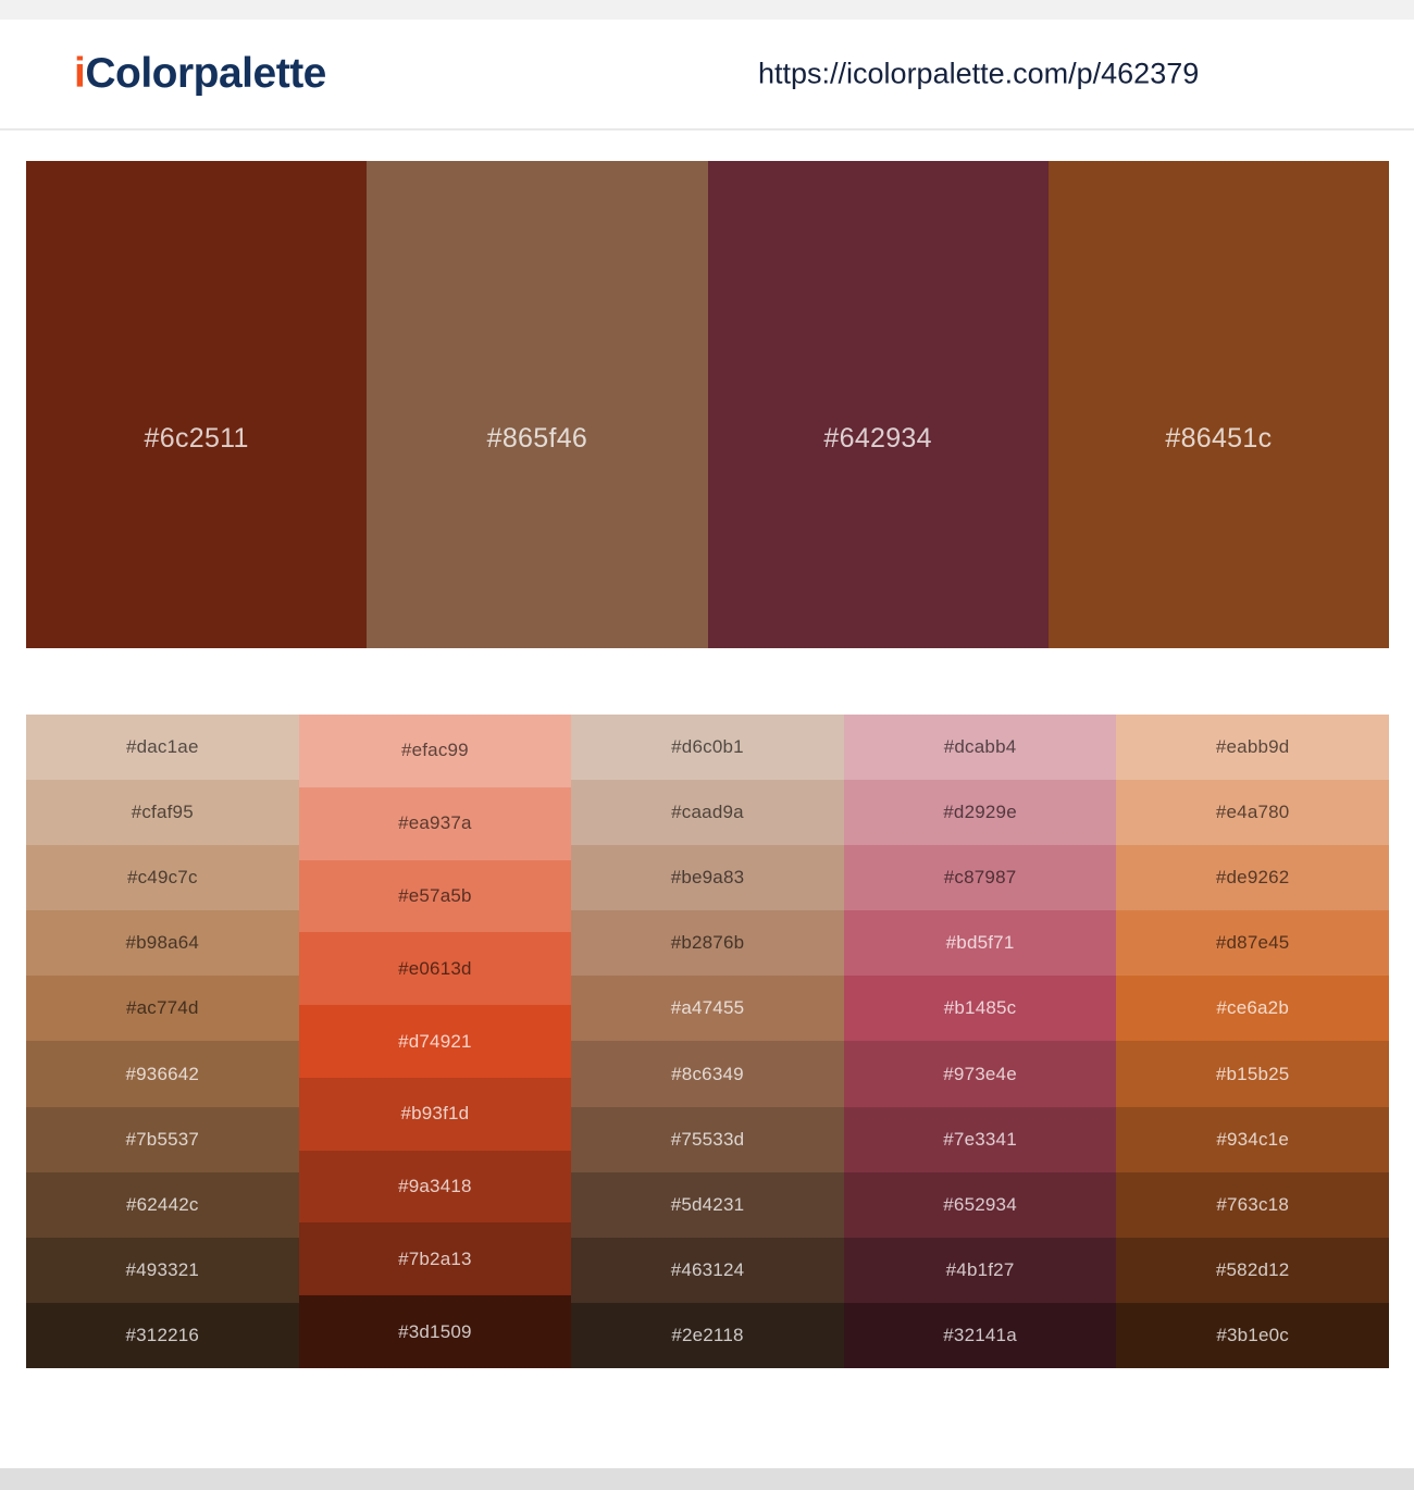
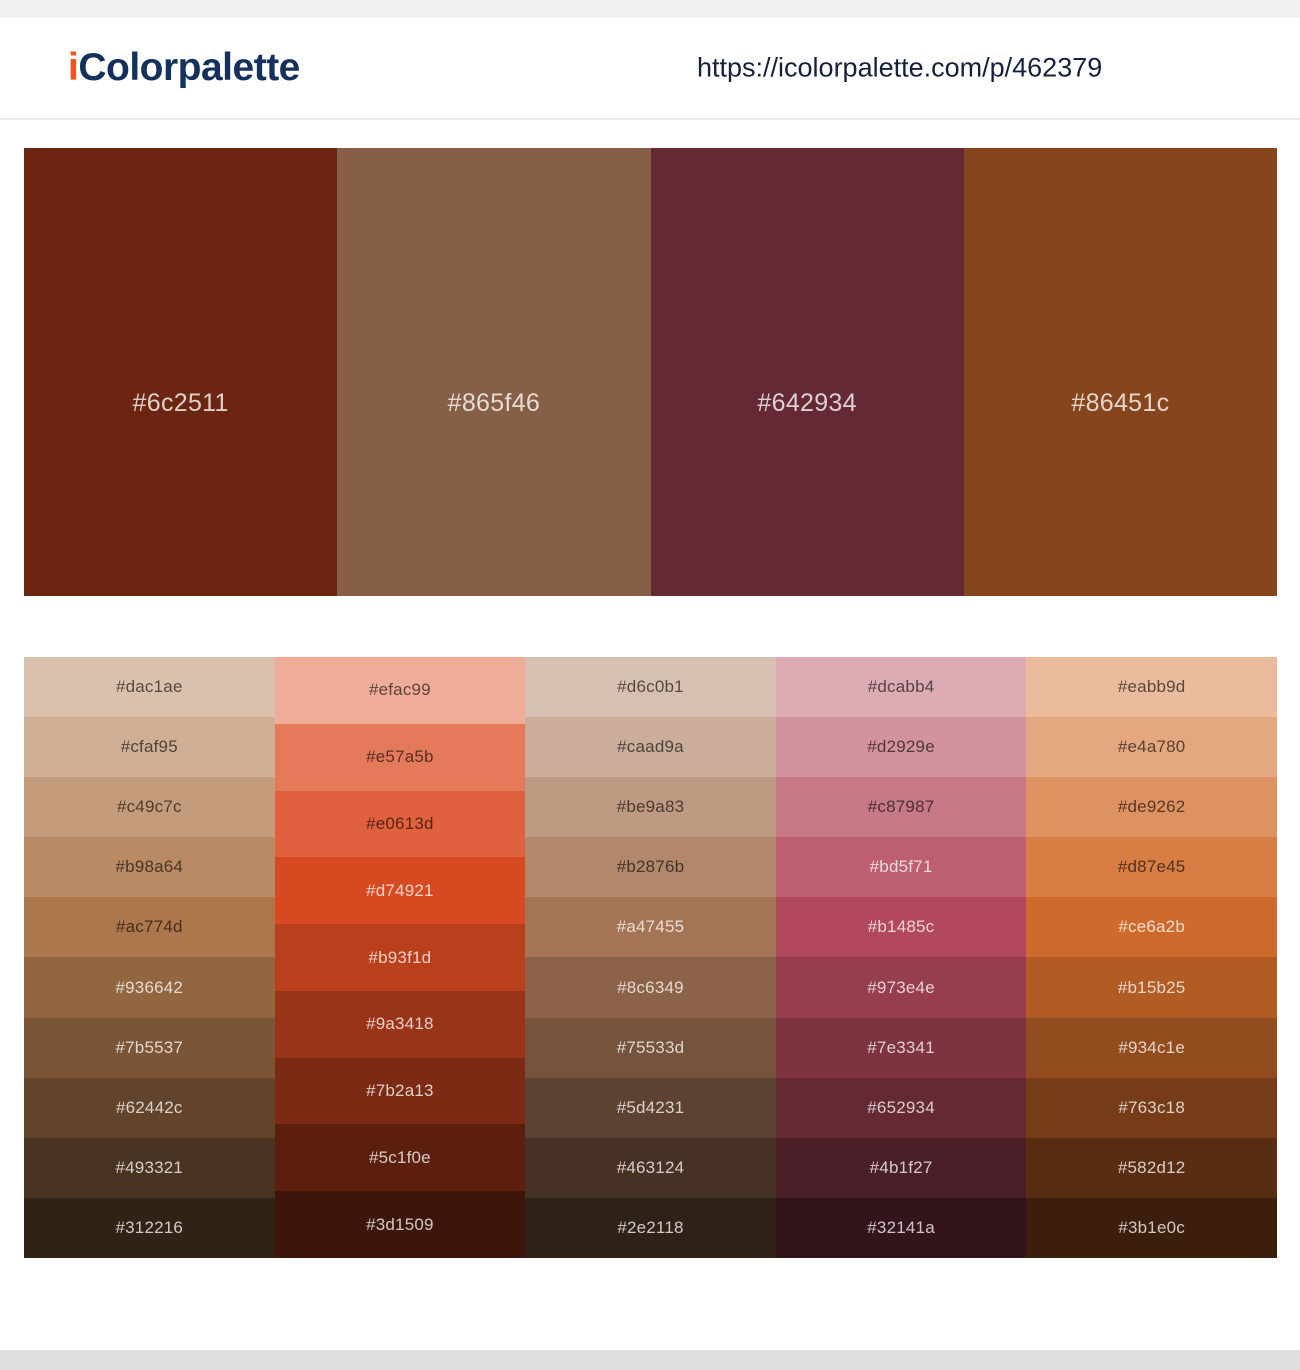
  iColorpalette
  https://icolorpalette.com/p/462379
  #6c2511
  #865f46
  #642934
  #86451c
  #dac1ae
  #cfaf95
  #c49c7c
  #b98a64
  #ac774d
  #936642
  #7b5537
  #62442c
  #493321
  #312216
  #efac99
- #ea937a
  #e57a5b
  #e0613d
  #d74921
  #b93f1d
  #9a3418
  #7b2a13
+ #5c1f0e
  #3d1509
  #d6c0b1
  #caad9a
  #be9a83
  #b2876b
  #a47455
  #8c6349
  #75533d
  #5d4231
  #463124
  #2e2118
  #dcabb4
  #d2929e
  #c87987
  #bd5f71
  #b1485c
  #973e4e
  #7e3341
  #652934
  #4b1f27
  #32141a
  #eabb9d
  #e4a780
  #de9262
  #d87e45
  #ce6a2b
  #b15b25
  #934c1e
  #763c18
  #582d12
  #3b1e0c
